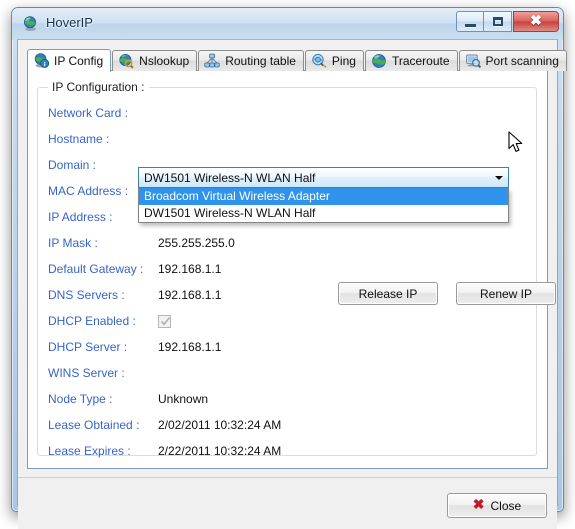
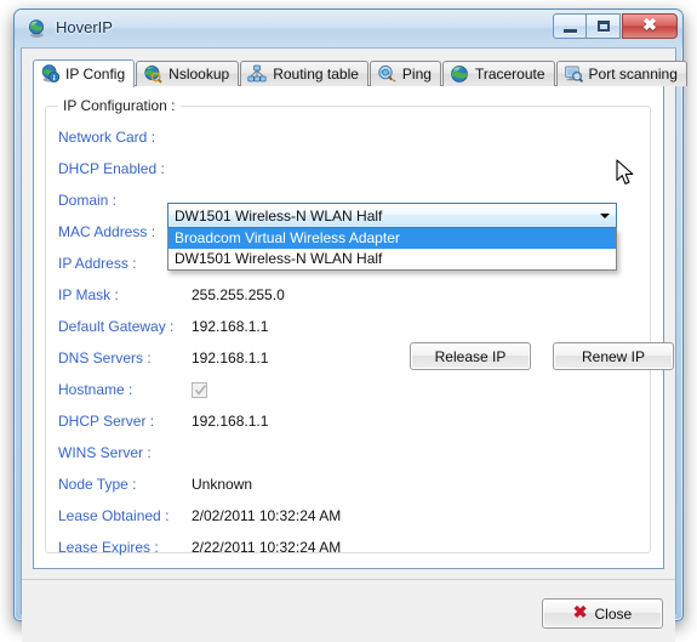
  HoverIP
  ✖
  IP Config
  Nslookup
  Routing table
  Ping
  Traceroute
  Port scanning
  IP Configuration :
  Network Card :
- Hostname :
+ DHCP Enabled :
  Domain :
  MAC Address :
  IP Address :
  IP Mask :
  255.255.255.0
  Default Gateway :
  192.168.1.1
  DNS Servers :
  192.168.1.1
- DHCP Enabled :
+ Hostname :
  DHCP Server :
  192.168.1.1
  WINS Server :
  Node Type :
  Unknown
  Lease Obtained :
  2/02/2011 10:32:24 AM
  Lease Expires :
  2/22/2011 10:32:24 AM
  Release IP
  Renew IP
  DW1501 Wireless-N WLAN Half
  Broadcom Virtual Wireless Adapter
  DW1501 Wireless-N WLAN Half
  ✖
  Close
